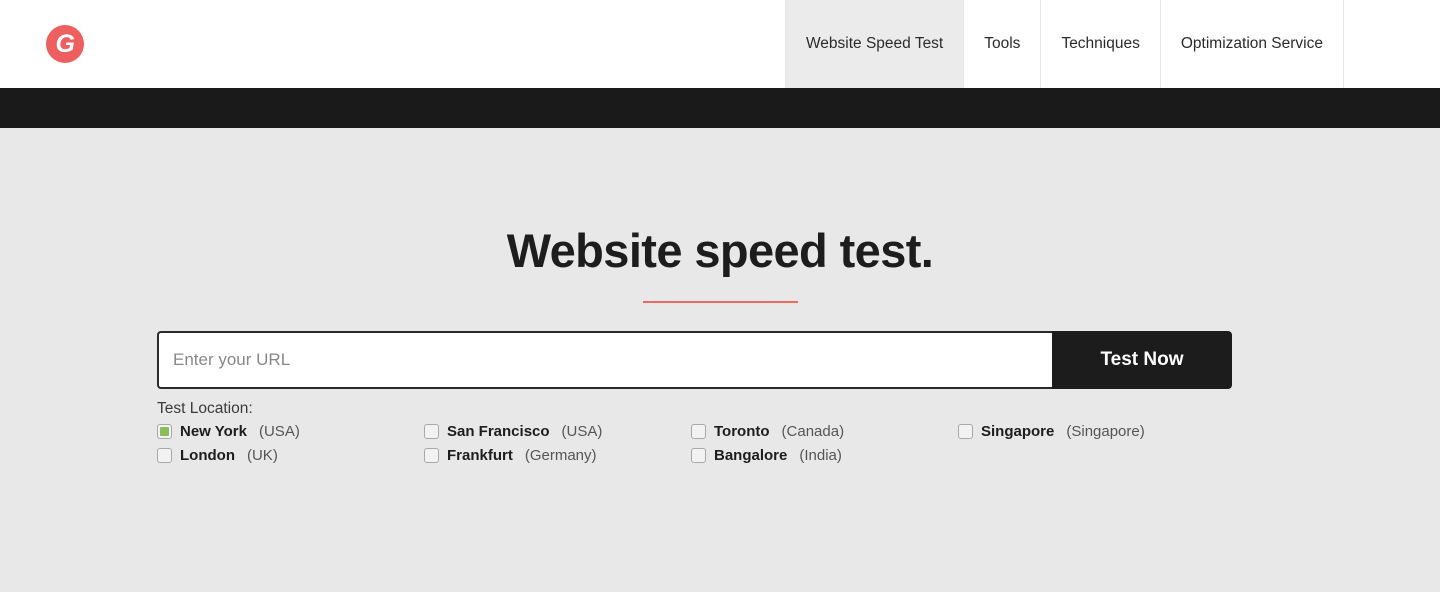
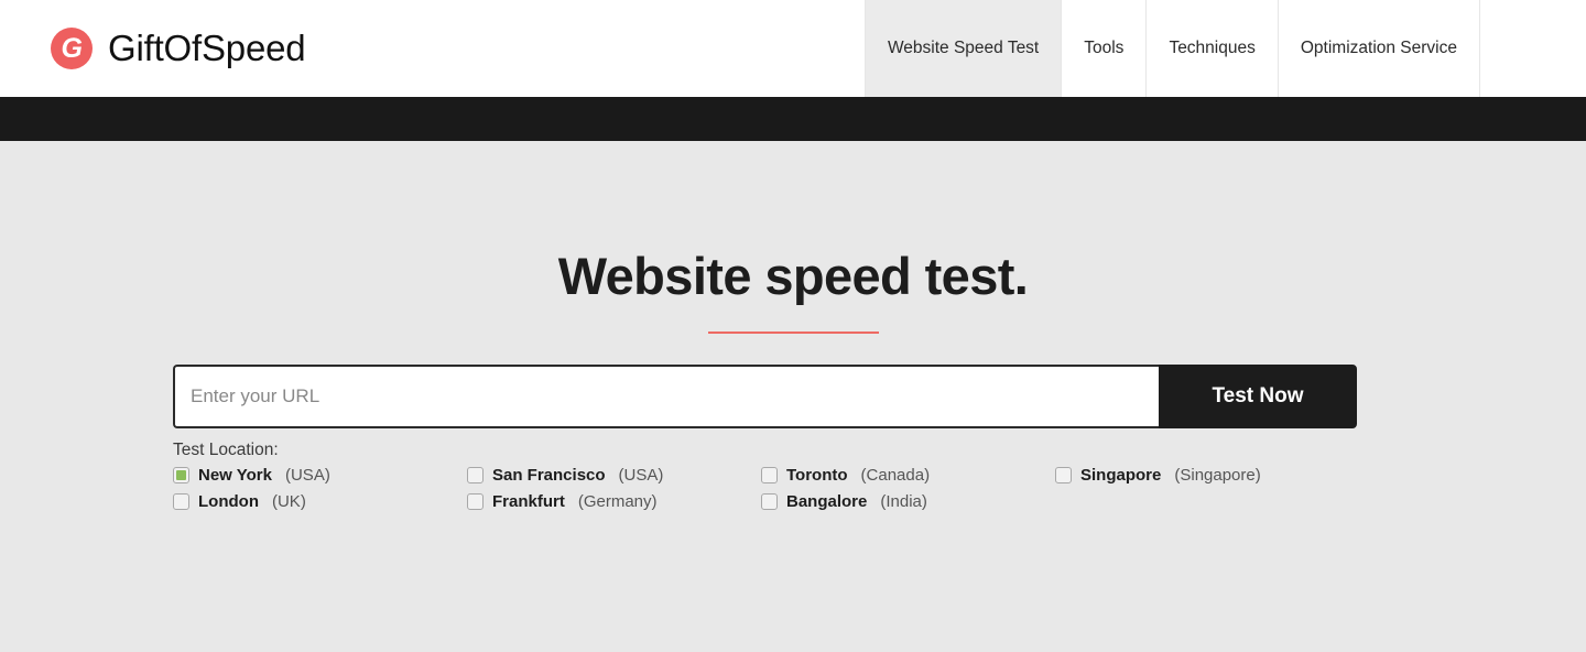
  G
+ GiftOfSpeed
  Website Speed Test
  Tools
  Techniques
  Optimization Service
  Website speed test.
  Enter your URL
  Test Now
  Test Location:
  New York
  (USA)
  San Francisco
  (USA)
  Toronto
  (Canada)
  Singapore
  (Singapore)
  London
  (UK)
  Frankfurt
  (Germany)
  Bangalore
  (India)
